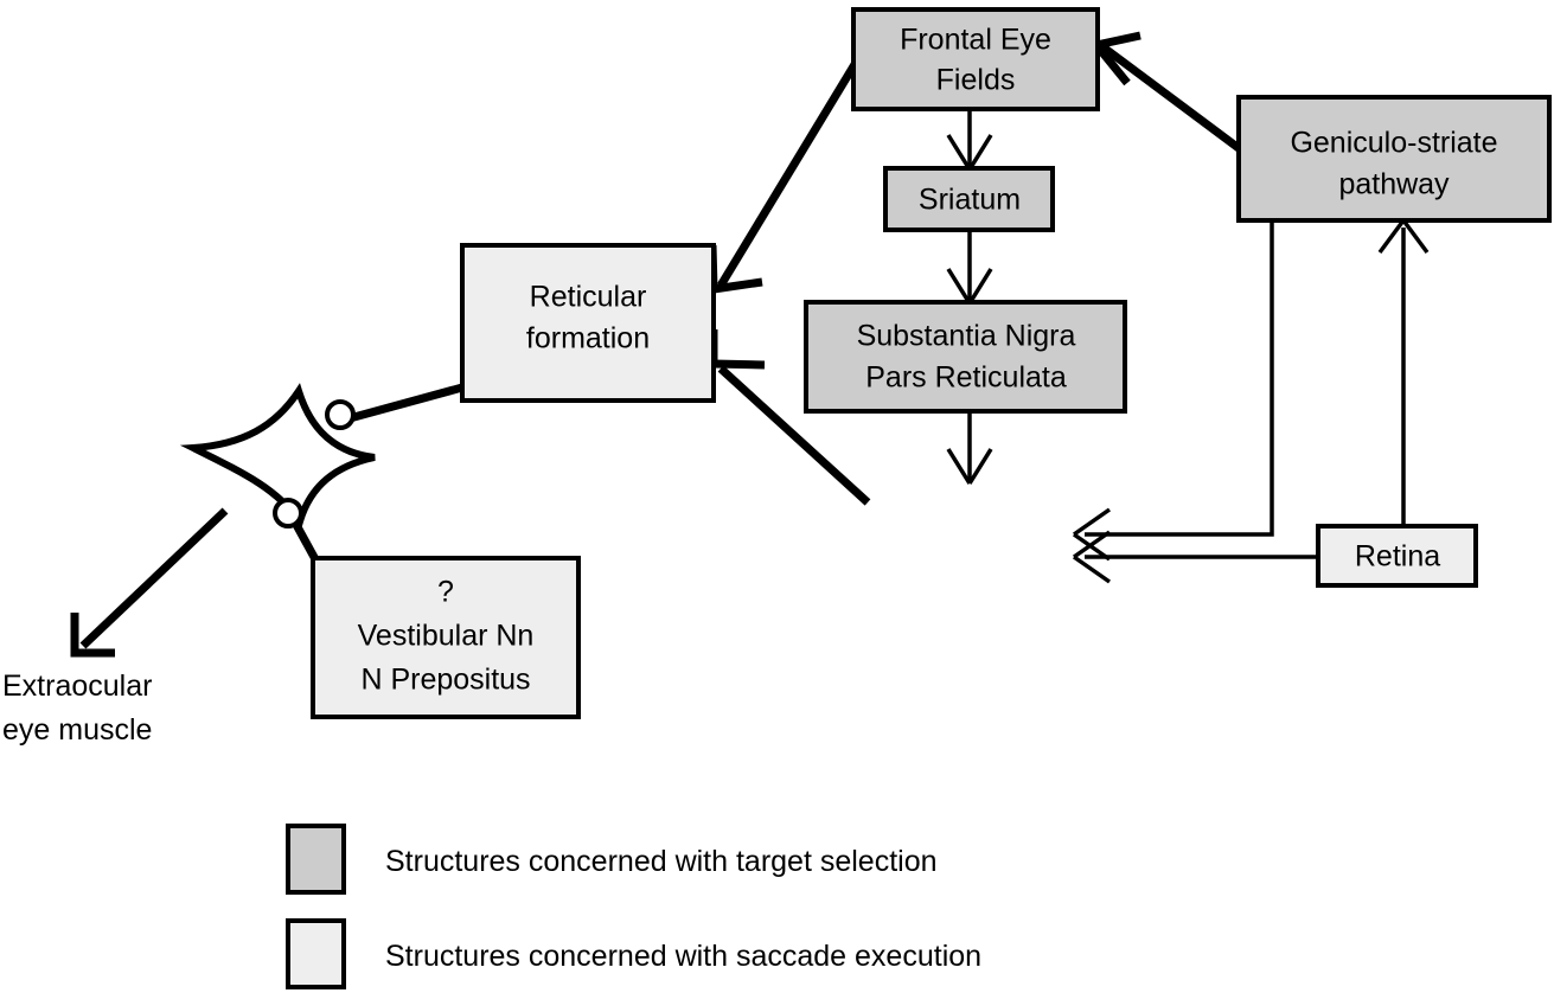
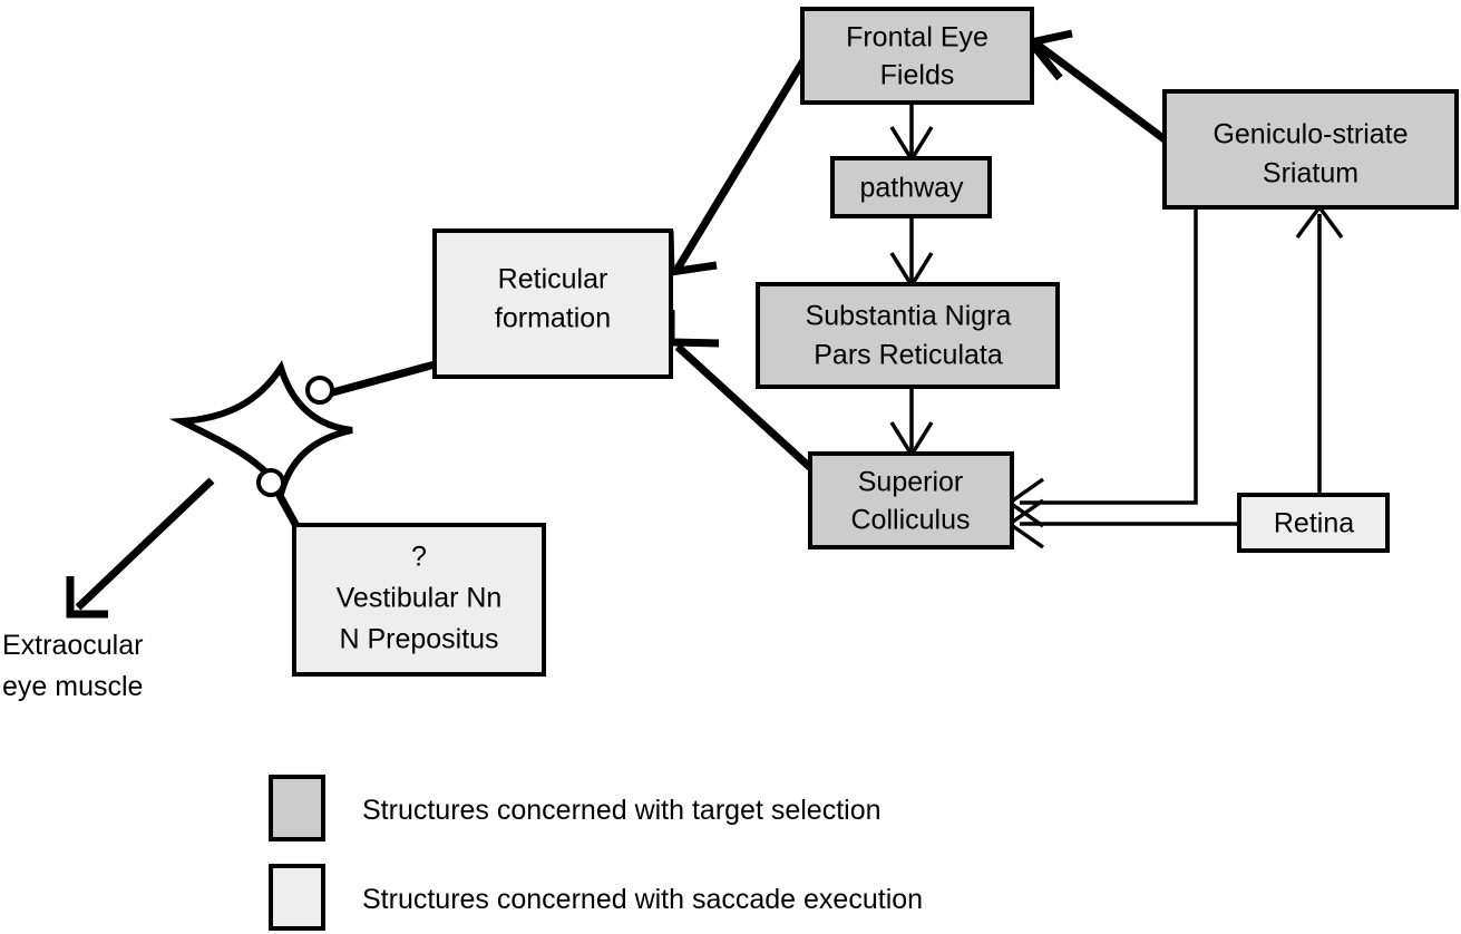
  Frontal Eye
  Fields
- Sriatum
+ pathway
  Substantia Nigra
  Pars Reticulata
+ Superior
+ Colliculus
  Geniculo-striate
- pathway
+ Sriatum
  Retina
  Reticular
  formation
  ?
  Vestibular Nn
  N Prepositus
  Extraocular
  eye muscle
  Structures concerned with target selection
  Structures concerned with saccade execution
